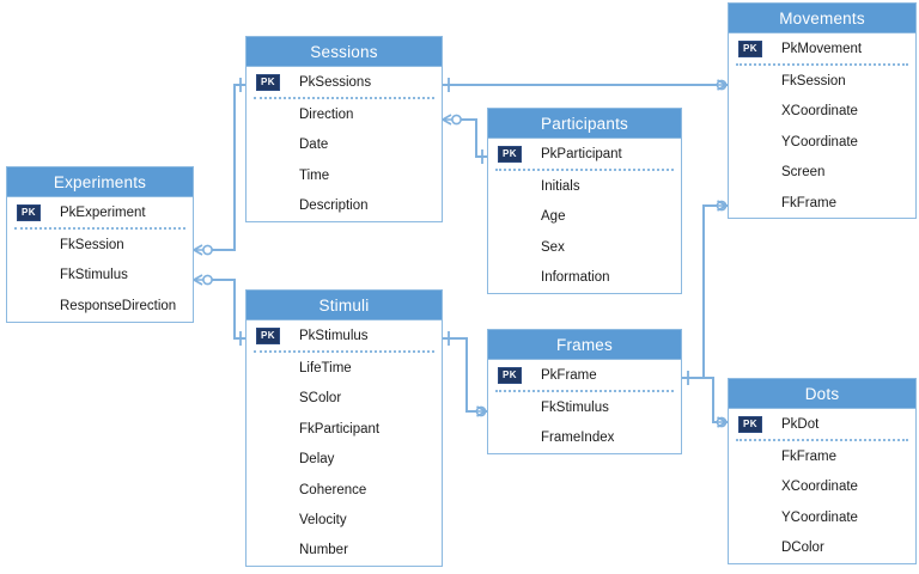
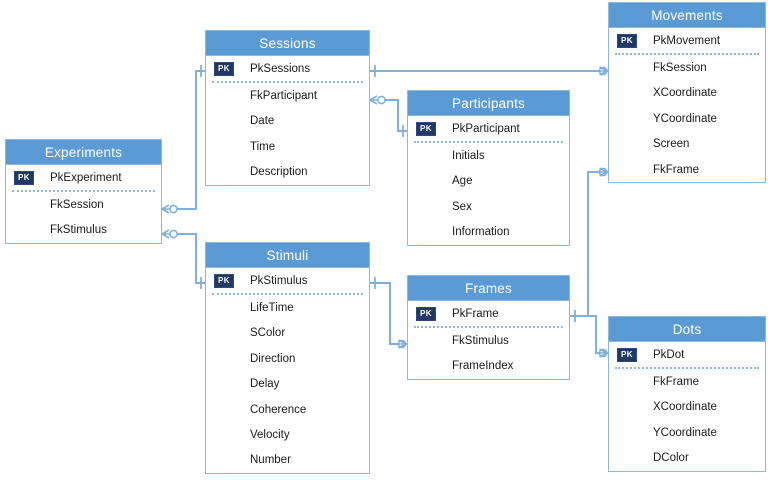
  Experiments
  PK
  PkExperiment
  FkSession
  FkStimulus
- ResponseDirection
  Sessions
  PK
  PkSessions
- Direction
+ FkParticipant
  Date
  Time
  Description
  Participants
  PK
  PkParticipant
  Initials
  Age
  Sex
  Information
  Movements
  PK
  PkMovement
  FkSession
  XCoordinate
  YCoordinate
  Screen
  FkFrame
  Stimuli
  PK
  PkStimulus
  LifeTime
  SColor
- FkParticipant
+ Direction
  Delay
  Coherence
  Velocity
  Number
  Frames
  PK
  PkFrame
  FkStimulus
  FrameIndex
  Dots
  PK
  PkDot
  FkFrame
  XCoordinate
  YCoordinate
  DColor
